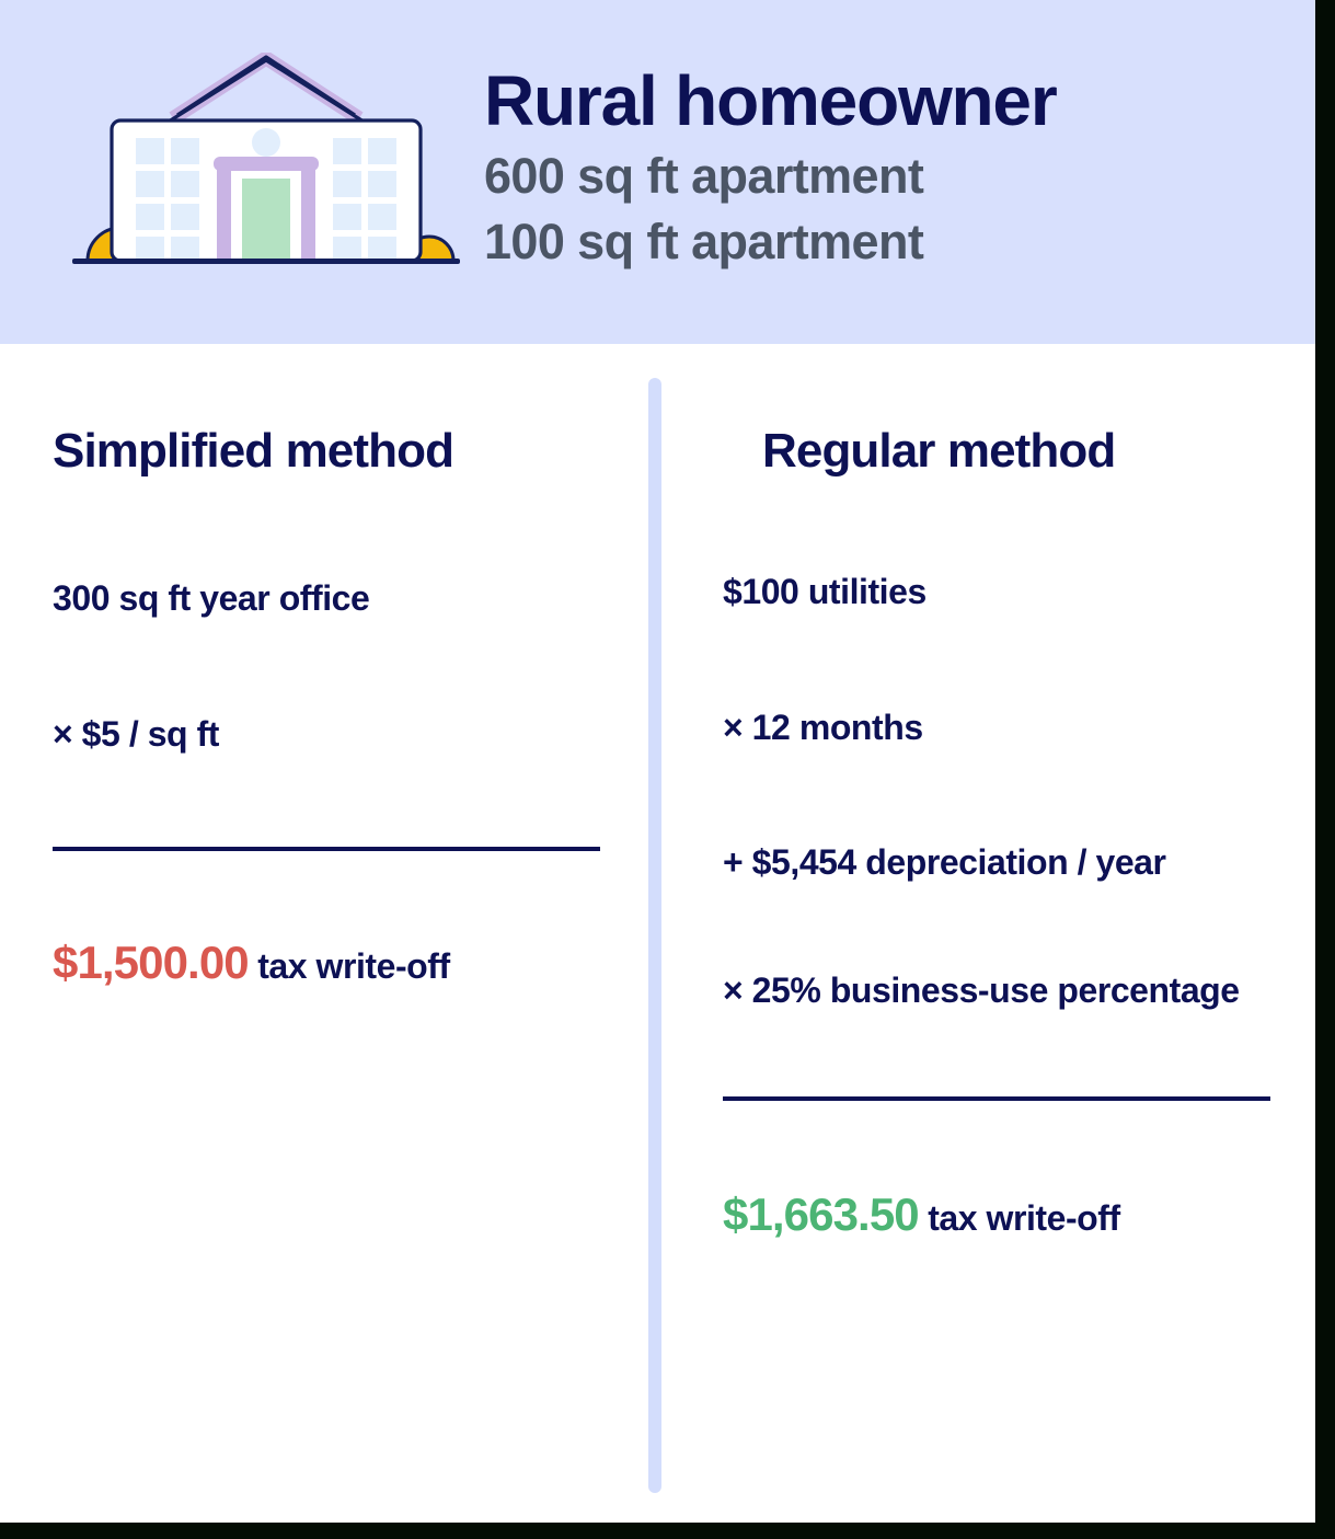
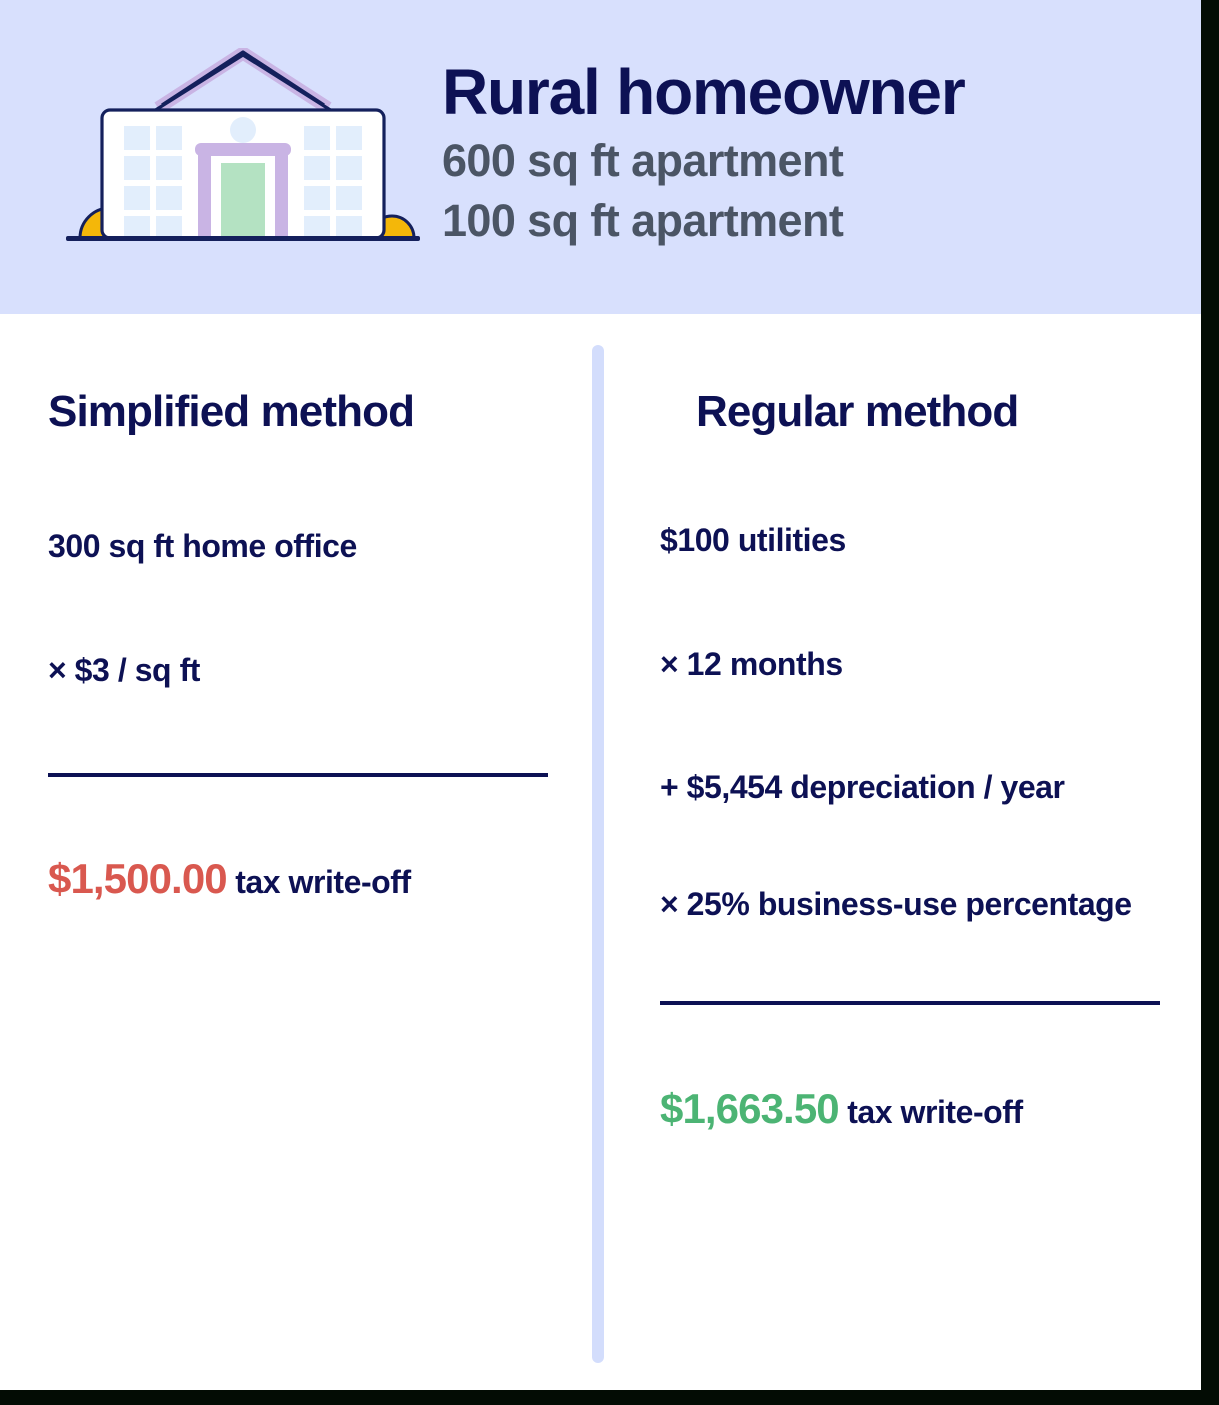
  Rural homeowner
  600 sq ft apartment
  100 sq ft apartment
  Simplified method
- 300 sq ft year office
+ 300 sq ft home office
- × $5 / sq ft
+ × $3 / sq ft
  $1,500.00 tax write-off
  Regular method
  $100 utilities
  × 12 months
  + $5,454 depreciation / year
  × 25% business-use percentage
  $1,663.50 tax write-off
